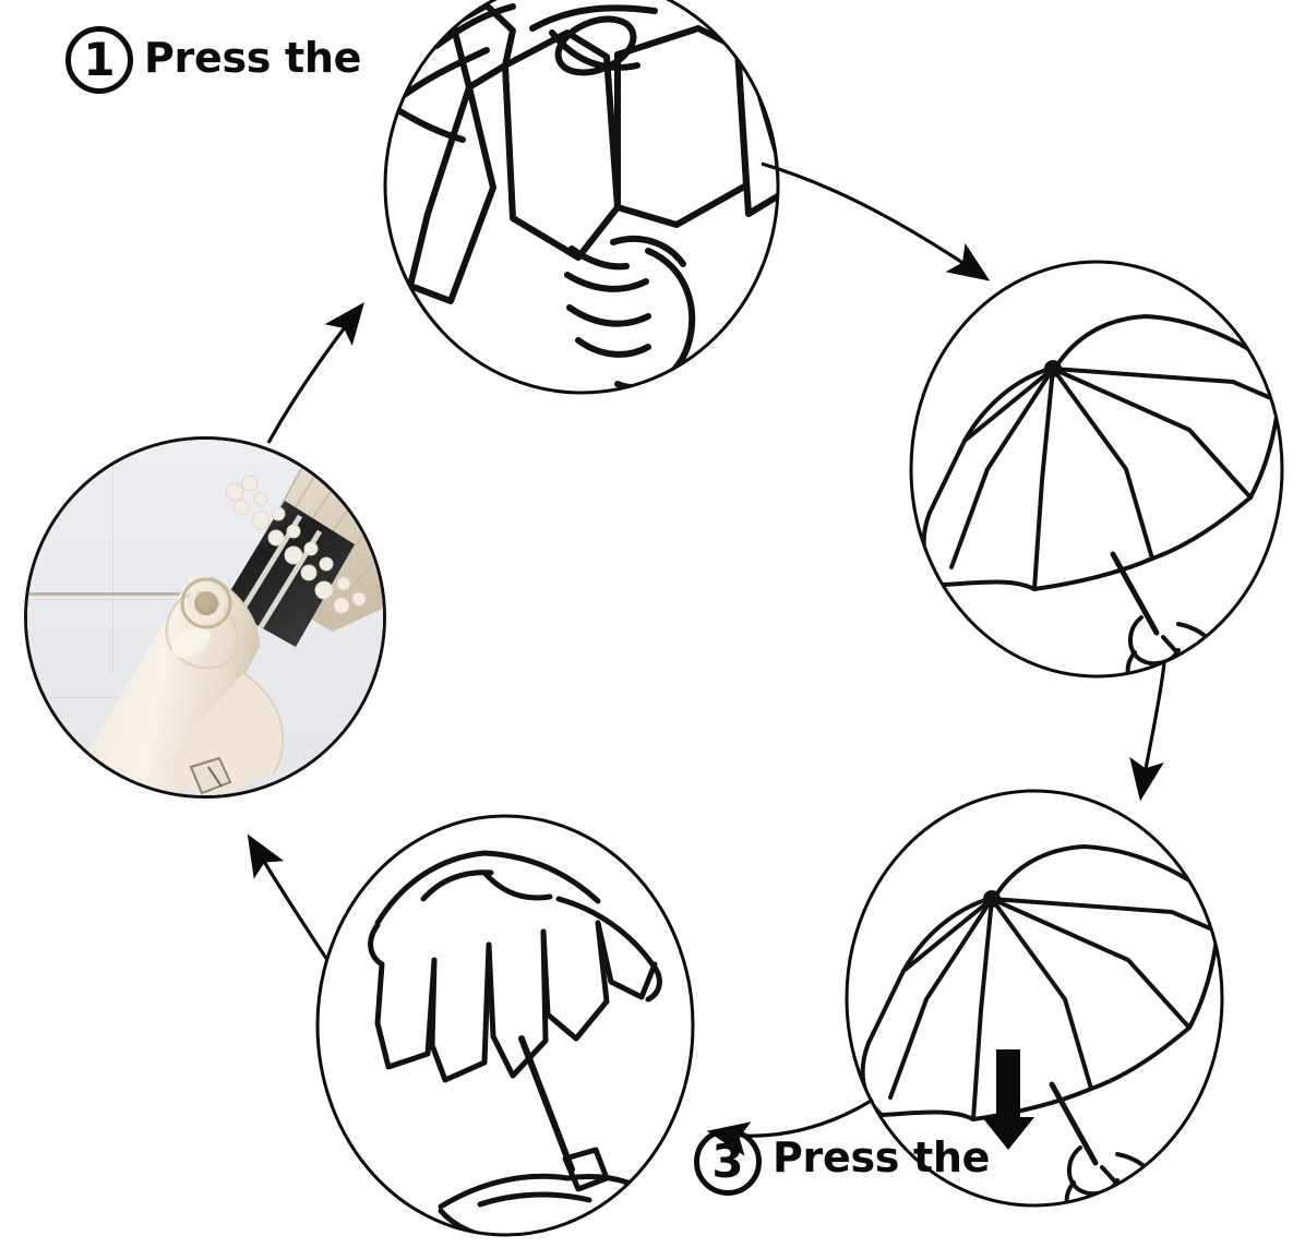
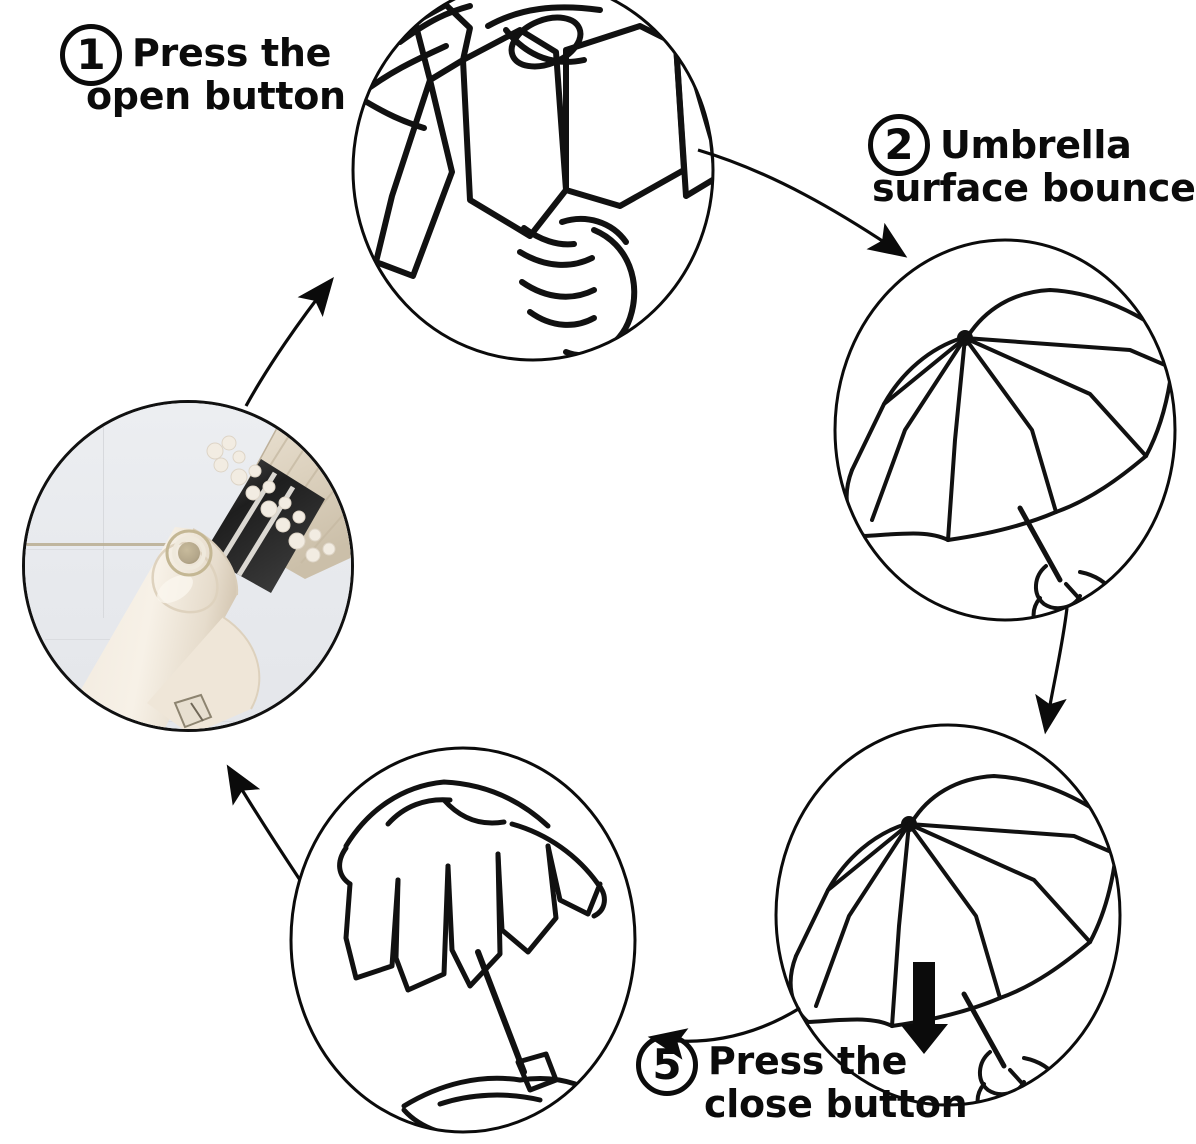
  1
  Press the
+ open button
+ 2
+ Umbrella
+ surface bounce
- 3
+ 5
  Press the
+ close button
